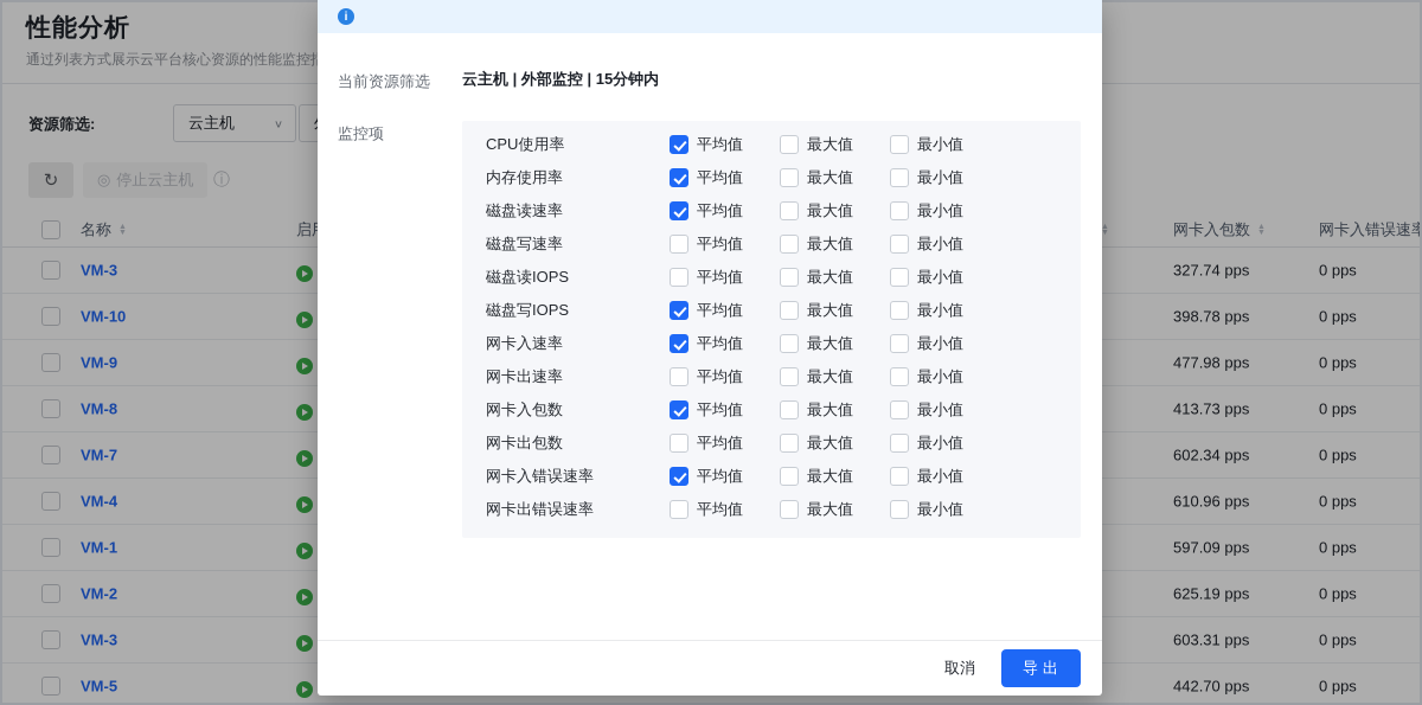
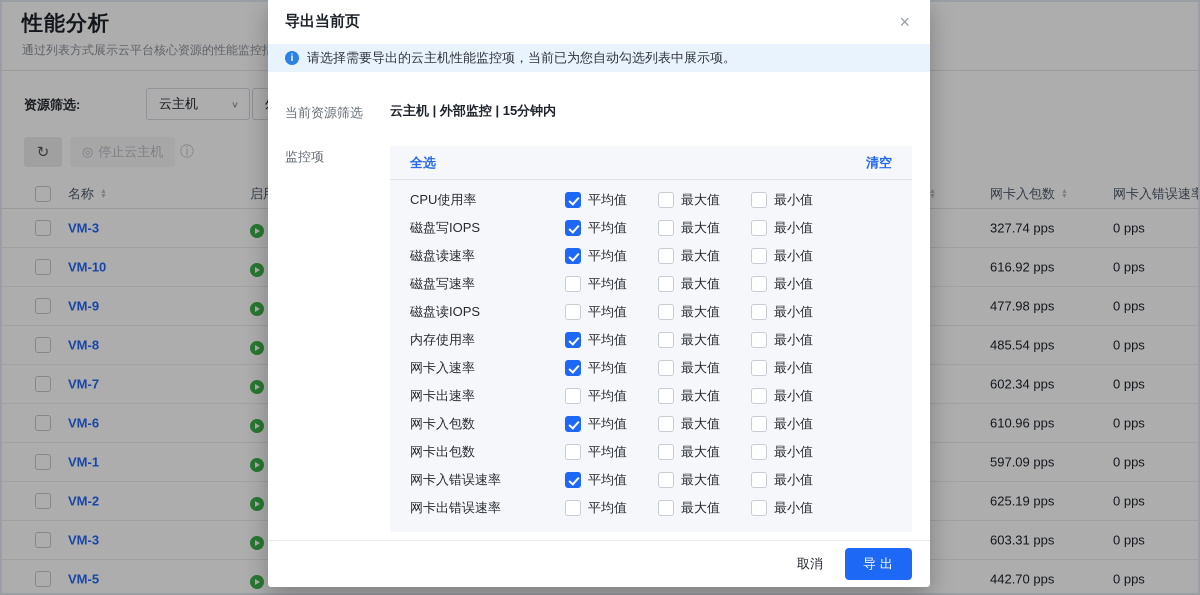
  性能分析
  通过列表方式展示云平台核心资源的性能监控
  资源筛选:
  云主机
  ∨
  ↻
  ◎
  停止云主机
  ⓘ
  名称
  网卡入包数
  网卡入错误速率
  VM-3
  327.74 pps
  0 pps
  VM-10
- 398.78 pps
+ 616.92 pps
  0 pps
  VM-9
  477.98 pps
  0 pps
  VM-8
- 413.73 pps
+ 485.54 pps
  0 pps
  VM-7
  602.34 pps
  0 pps
- VM-4
+ VM-6
  610.96 pps
  0 pps
  VM-1
  597.09 pps
  0 pps
  VM-2
  625.19 pps
  0 pps
  VM-3
  603.31 pps
  0 pps
  VM-5
  442.70 pps
  0 pps
+ 导出当前页
+ ×
  i
+ 请选择需要导出的云主机性能监控项，当前已为您自动勾选列表中展示项。
  当前资源筛选
  云主机 | 外部监控 | 15分钟内
  监控项
+ 全选
+ 清空
  CPU使用率
  平均值
  最大值
  最小值
- 内存使用率
+ 磁盘写IOPS
  平均值
  最大值
  最小值
  磁盘读速率
  平均值
  最大值
  最小值
  磁盘写速率
  平均值
  最大值
  最小值
  磁盘读IOPS
  平均值
  最大值
  最小值
- 磁盘写IOPS
+ 内存使用率
  平均值
  最大值
  最小值
  网卡入速率
  平均值
  最大值
  最小值
  网卡出速率
  平均值
  最大值
  最小值
  网卡入包数
  平均值
  最大值
  最小值
  网卡出包数
  平均值
  最大值
  最小值
  网卡入错误速率
  平均值
  最大值
  最小值
  网卡出错误速率
  平均值
  最大值
  最小值
  取消
  导出
